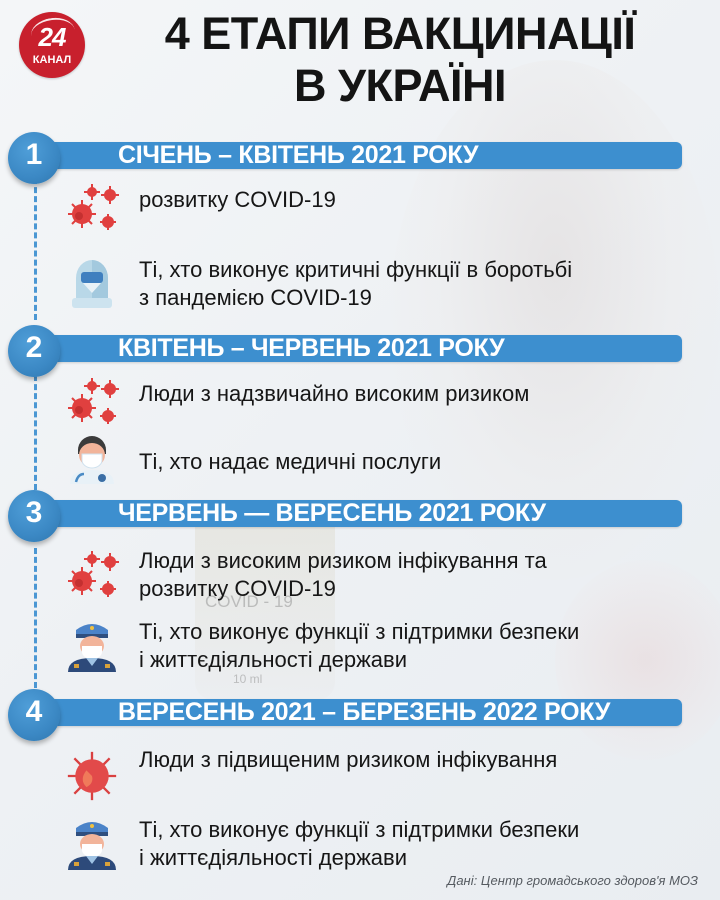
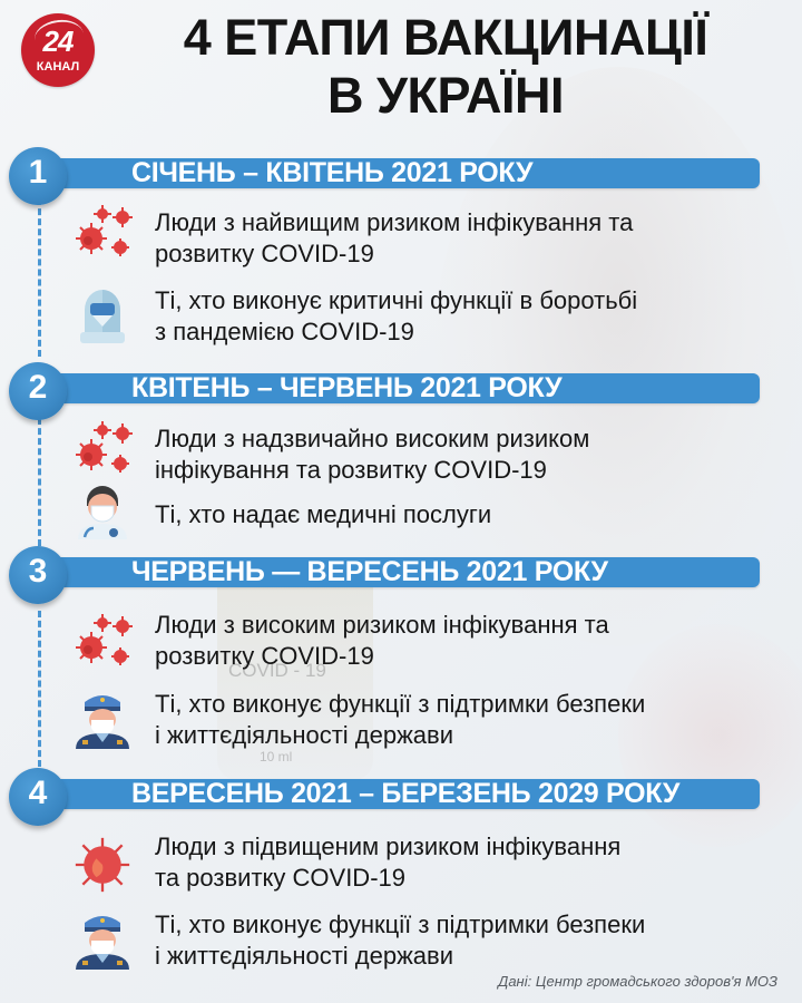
  COVID - 19
  10 ml
  24
  КАНАЛ
  4 ЕТАПИ ВАКЦИНАЦІЇ
  В УКРАЇНІ
  СІЧЕНЬ – КВІТЕНЬ 2021 РОКУ
  1
+ Люди з найвищим ризиком інфікування та
  розвитку COVID-19
  Ті, хто виконує критичні функції в боротьбі
  з пандемією COVID-19
  КВІТЕНЬ – ЧЕРВЕНЬ 2021 РОКУ
  2
  Люди з надзвичайно високим ризиком
+ інфікування та розвитку COVID-19
  Ті, хто надає медичні послуги
  ЧЕРВЕНЬ — ВЕРЕСЕНЬ 2021 РОКУ
  3
  Люди з високим ризиком інфікування та
  розвитку COVID-19
  Ті, хто виконує функції з підтримки безпеки
  і життєдіяльності держави
- ВЕРЕСЕНЬ 2021 – БЕРЕЗЕНЬ 2022 РОКУ
+ ВЕРЕСЕНЬ 2021 – БЕРЕЗЕНЬ 2029 РОКУ
  4
  Люди з підвищеним ризиком інфікування
+ та розвитку COVID-19
  Ті, хто виконує функції з підтримки безпеки
  і життєдіяльності держави
  Дані: Центр громадського здоров'я МОЗ
